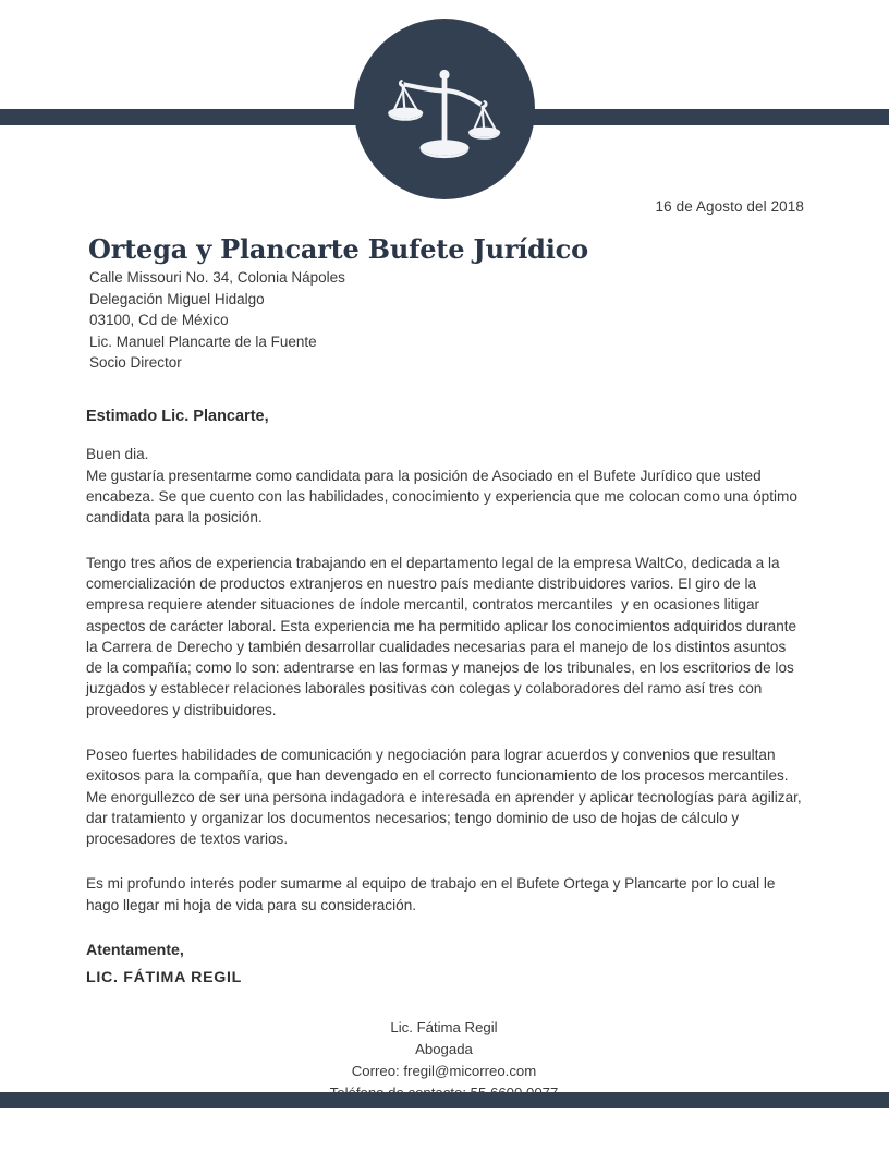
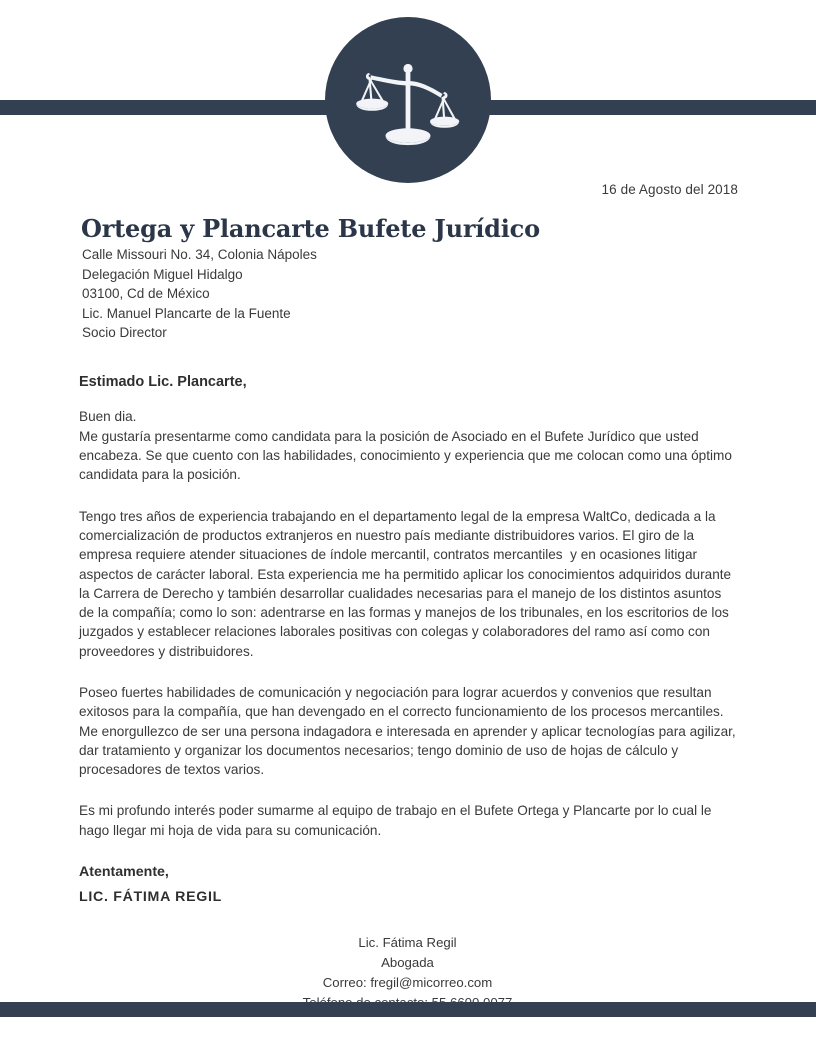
  16 de Agosto del 2018
  Ortega y Plancarte Bufete Jurídico
  Calle Missouri No. 34, Colonia Nápoles
  Delegación Miguel Hidalgo
  03100, Cd de México
  Lic. Manuel Plancarte de la Fuente
  Socio Director
  Estimado Lic. Plancarte,
  Buen dia.
  Me gustaría presentarme como candidata para la posición de Asociado en el Bufete Jurídico que usted encabeza. Se que cuento con las habilidades, conocimiento y experiencia que me colocan como una óptimo candidata para la posición.
- Tengo tres años de experiencia trabajando en el departamento legal de la empresa WaltCo, dedicada a la comercialización de productos extranjeros en nuestro país mediante distribuidores varios. El giro de la empresa requiere atender situaciones de índole mercantil, contratos mercantiles y en ocasiones litigar aspectos de carácter laboral. Esta experiencia me ha permitido aplicar los conocimientos adquiridos durante la Carrera de Derecho y también desarrollar cualidades necesarias para el manejo de los distintos asuntos de la compañía; como lo son: adentrarse en las formas y manejos de los tribunales, en los escritorios de los juzgados y establecer relaciones laborales positivas con colegas y colaboradores del ramo así tres con proveedores y distribuidores.
+ Tengo tres años de experiencia trabajando en el departamento legal de la empresa WaltCo, dedicada a la comercialización de productos extranjeros en nuestro país mediante distribuidores varios. El giro de la empresa requiere atender situaciones de índole mercantil, contratos mercantiles y en ocasiones litigar aspectos de carácter laboral. Esta experiencia me ha permitido aplicar los conocimientos adquiridos durante la Carrera de Derecho y también desarrollar cualidades necesarias para el manejo de los distintos asuntos de la compañía; como lo son: adentrarse en las formas y manejos de los tribunales, en los escritorios de los juzgados y establecer relaciones laborales positivas con colegas y colaboradores del ramo así como con proveedores y distribuidores.
  Poseo fuertes habilidades de comunicación y negociación para lograr acuerdos y convenios que resultan exitosos para la compañía, que han devengado en el correcto funcionamiento de los procesos mercantiles. Me enorgullezco de ser una persona indagadora e interesada en aprender y aplicar tecnologías para agilizar, dar tratamiento y organizar los documentos necesarios; tengo dominio de uso de hojas de cálculo y procesadores de textos varios.
- Es mi profundo interés poder sumarme al equipo de trabajo en el Bufete Ortega y Plancarte por lo cual le hago llegar mi hoja de vida para su consideración.
+ Es mi profundo interés poder sumarme al equipo de trabajo en el Bufete Ortega y Plancarte por lo cual le hago llegar mi hoja de vida para su comunicación.
  Atentamente,
  LIC. FÁTIMA REGIL
  Lic. Fátima Regil
  Abogada
  Correo: fregil@micorreo.com
